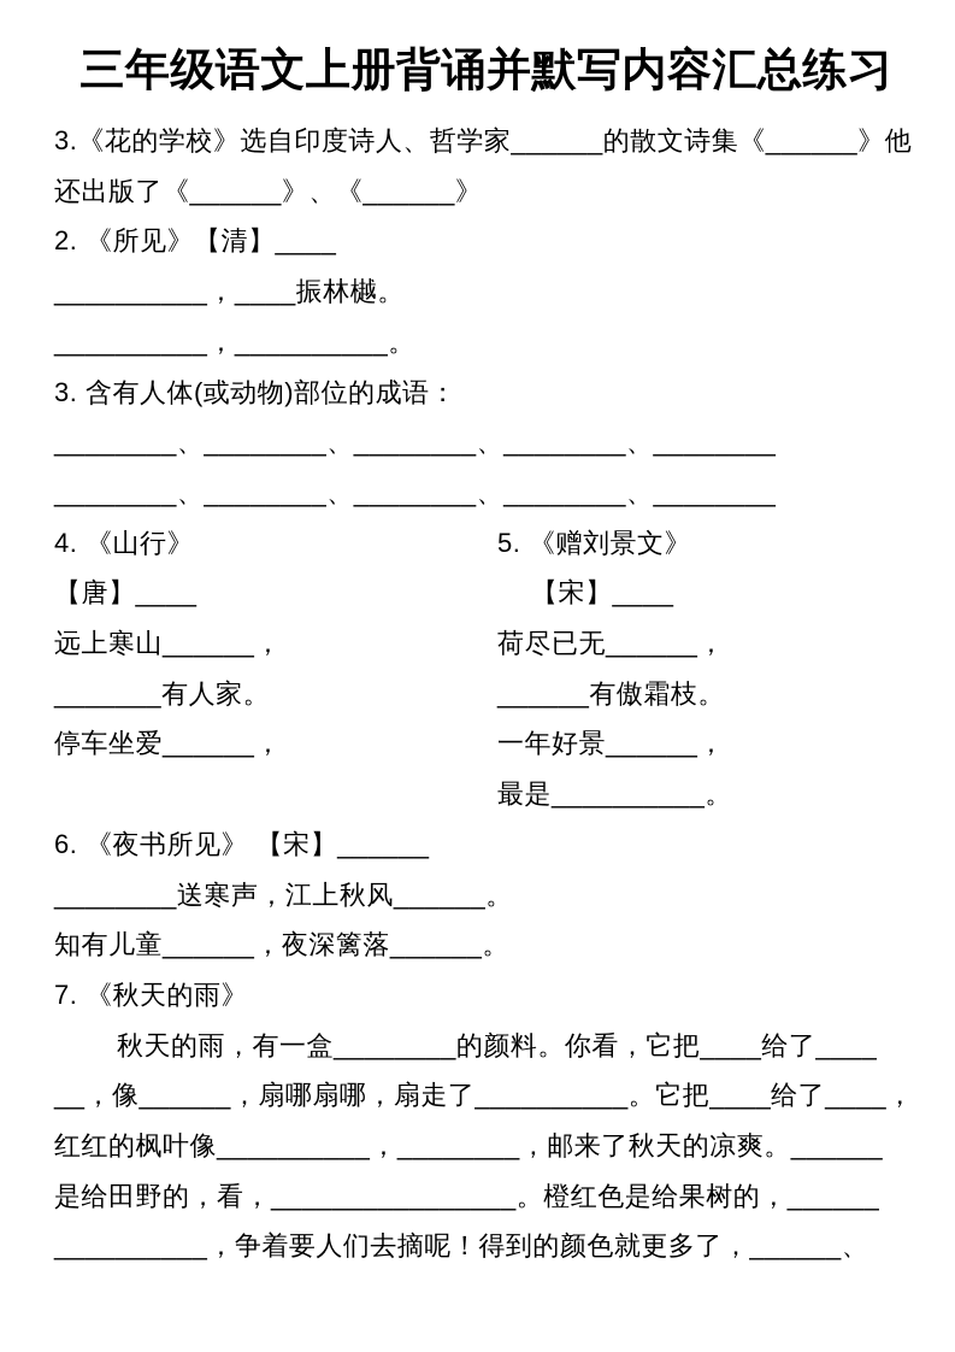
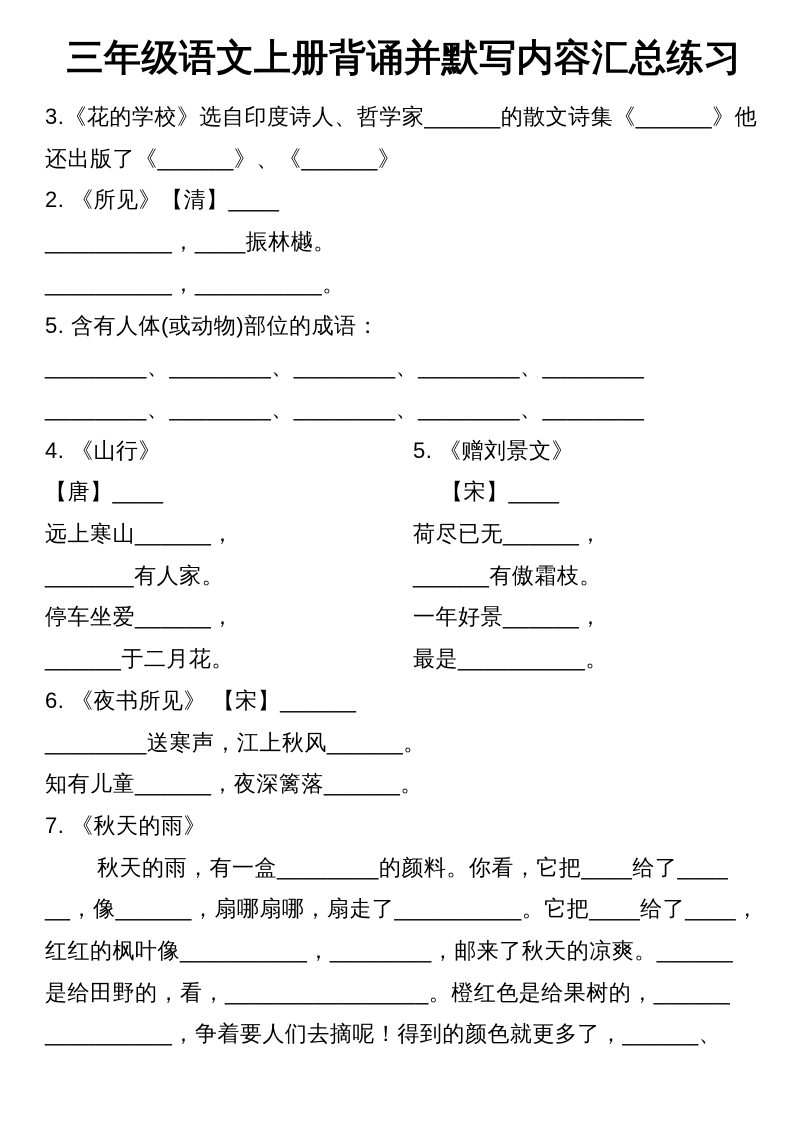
  三年级语文上册背诵并默写内容汇总练习
  3.《花的学校》选自印度诗人、哲学家______的散文诗集《______》他
  还出版了《______》、《______》
  2. 《所见》【清】____
  __________，____振林樾。
  __________，__________。
- 3. 含有人体(或动物)部位的成语：
+ 5. 含有人体(或动物)部位的成语：
  ________、________、________、________、________
  ________、________、________、________、________
  4. 《山行》
  【唐】____
  远上寒山______，
  _______有人家。
  停车坐爱______，
+ ______于二月花。
  5. 《赠刘景文》
  【宋】____
  荷尽已无______，
  ______有傲霜枝。
  一年好景______，
  最是__________。
  6. 《夜书所见》 【宋】______
  ________送寒声，江上秋风______。
  知有儿童______，夜深篱落______。
  7. 《秋天的雨》
  秋天的雨，有一盒________的颜料。你看，它把____给了____
  __，像______，扇哪扇哪，扇走了__________。它把____给了____，
  红红的枫叶像__________，________，邮来了秋天的凉爽。______
  是给田野的，看，________________。橙红色是给果树的，______
  __________，争着要人们去摘呢！得到的颜色就更多了，______、
